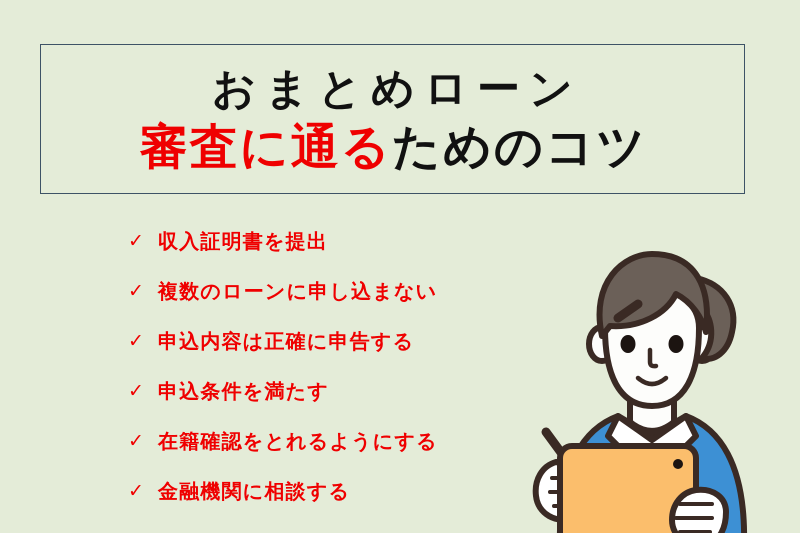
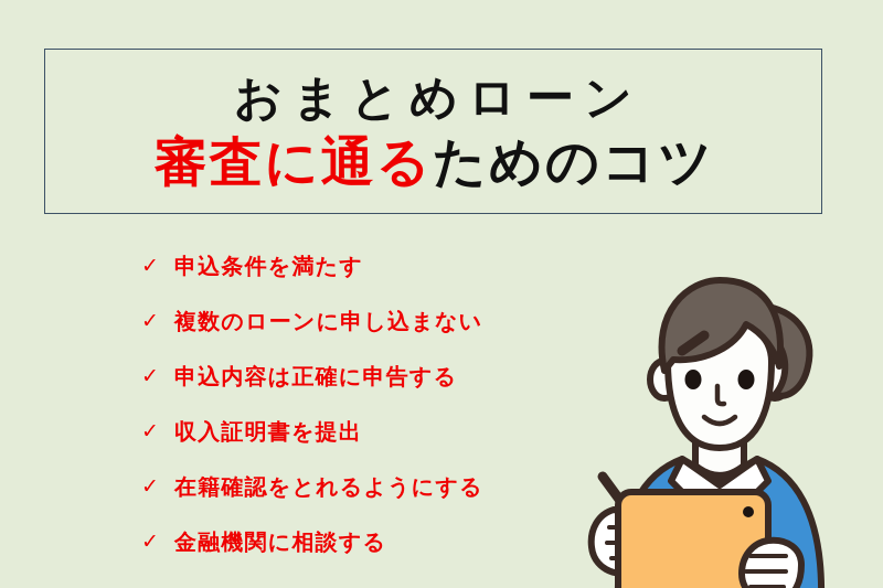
  おまとめローン
  審査に通るためのコツ
  ✓
- 収入証明書を提出
+ 申込条件を満たす
  ✓
  複数のローンに申し込まない
  ✓
  申込内容は正確に申告する
  ✓
- 申込条件を満たす
+ 収入証明書を提出
  ✓
  在籍確認をとれるようにする
  ✓
  金融機関に相談する
